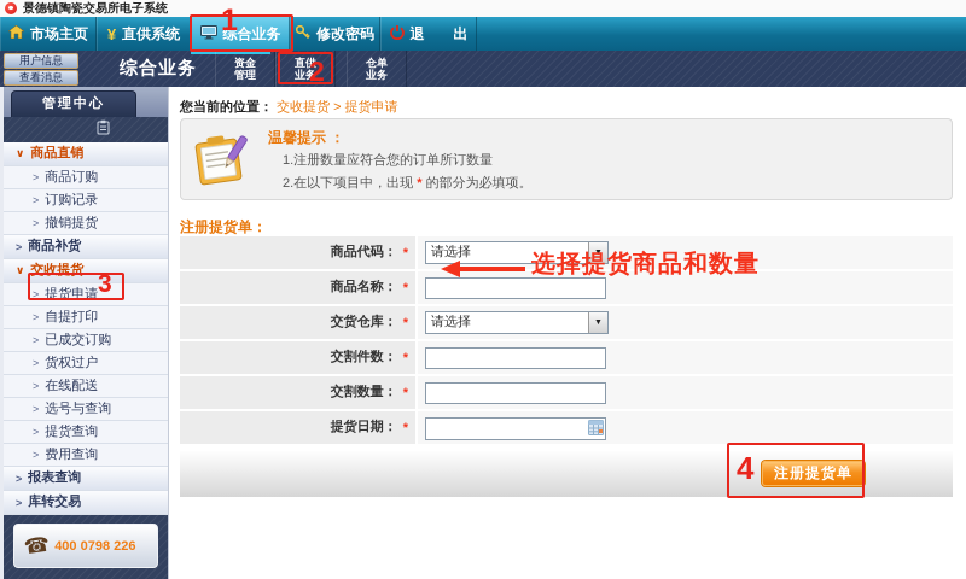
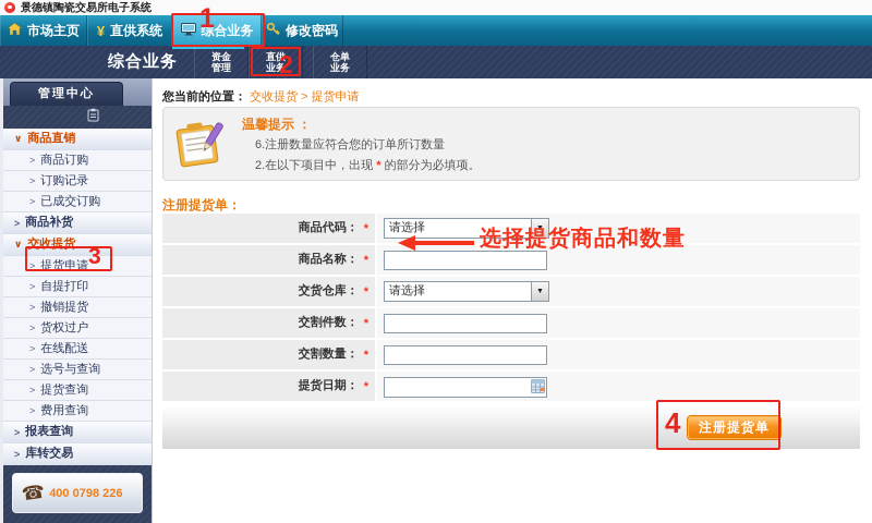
  景德镇陶瓷交易所电子系统
  市场主页
  ¥
  直供系统
  综合业务
  修改密码
- 退 出
- 用户信息
- 查看消息
  综合业务
  资金
  管理
  直供
  业务
  仓单
  业务
  管理中心
  ∨
  商品直销
  >
  商品订购
  >
  订购记录
  >
- 撤销提货
+ 已成交订购
  >
  商品补货
  ∨
  交收提货
  >
  提货申请
  >
  自提打印
  >
- 已成交订购
+ 撤销提货
  >
  货权过户
  >
  在线配送
  >
  选号与查询
  >
  提货查询
  >
  费用查询
  >
  报表查询
  >
  库转交易
  400 0798 226
  您当前的位置： 交收提货 > 提货申请
  温馨提示 ：
- 1.注册数量应符合您的订单所订数量
+ 6.注册数量应符合您的订单所订数量
  2.在以下项目中，出现 * 的部分为必填项。
  注册提货单：
  商品代码：
  *
  请选择
  商品名称：
  *
  交货仓库：
  *
  请选择
  交割件数：
  *
  交割数量：
  *
  提货日期：
  *
  注册提货单
  1
  2
  3
  4
  选择提货商品和数量
